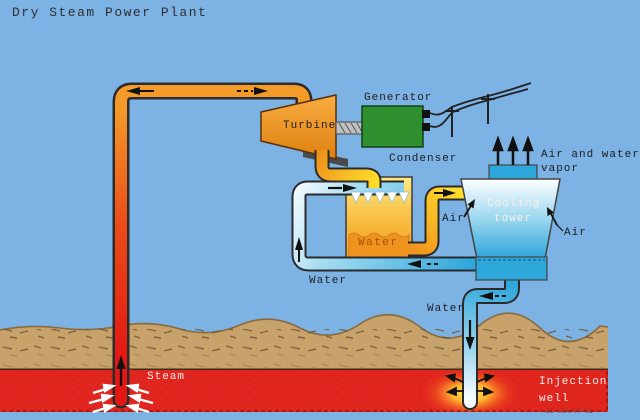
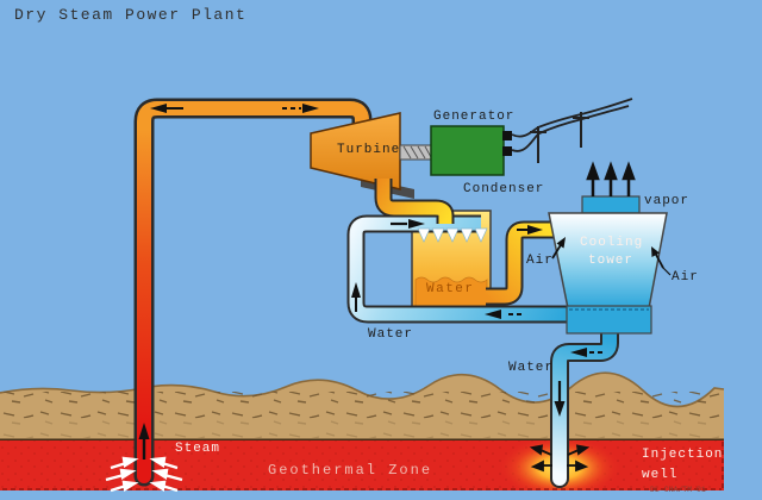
  Dry Steam Power Plant
  Generator
  Turbine
  Condenser
  Water
  Cooling
  tower
- Air and water
  vapor
  Air
  Air
  Water
  Water
  Steam
+ Geothermal Zone
  Injection
  well
